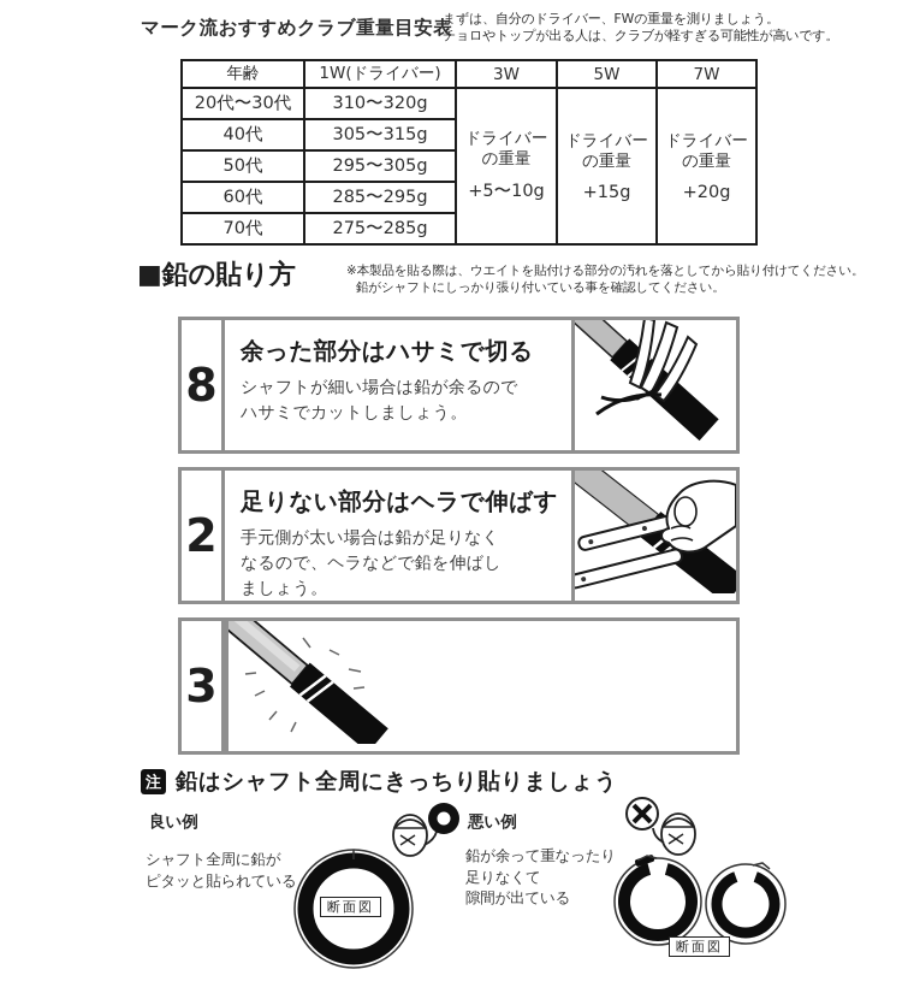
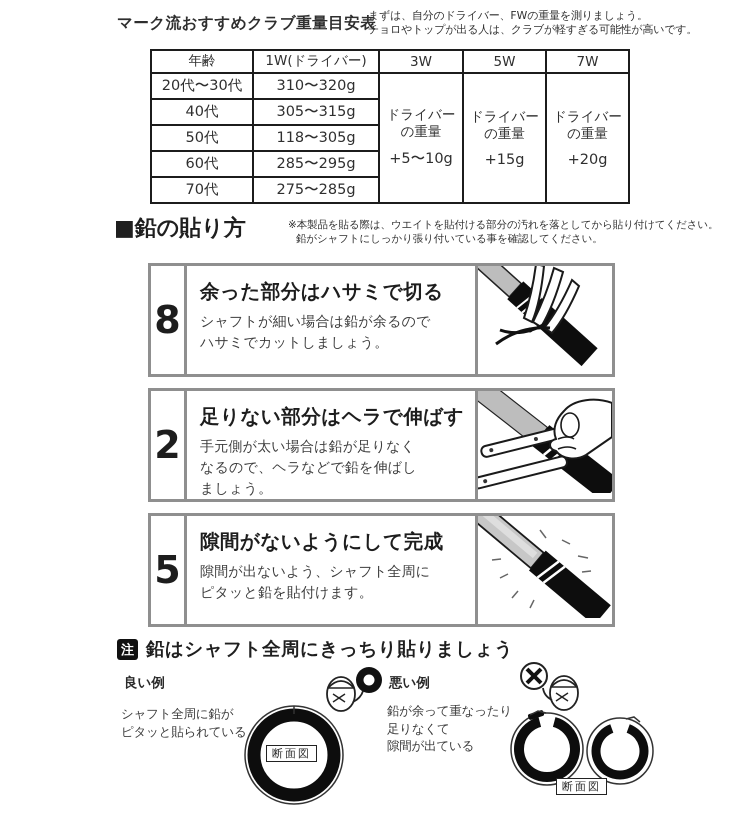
  マーク流おすすめクラブ重量目安表
  まずは、自分のドライバー、FWの重量を測りましょう。
  チョロやトップが出る人は、クラブが軽すぎる可能性が高いです。
  年齢	1W(ドライバー)	3W	5W	7W
  20代〜30代	310〜320g	ドライバー の重量 +5〜10g	ドライバー の重量 +15g	ドライバー の重量 +20g
  40代	305〜315g
- 50代	295〜305g
+ 50代	118〜305g
  60代	285〜295g
  70代	275〜285g
  ■鉛の貼り方
  ※本製品を貼る際は、ウエイトを貼付ける部分の汚れを落としてから貼り付けてください。
  鉛がシャフトにしっかり張り付いている事を確認してください。
  8
  余った部分はハサミで切る
  シャフトが細い場合は鉛が余るので
  ハサミでカットしましょう。
  2
  足りない部分はヘラで伸ばす
  手元側が太い場合は鉛が足りなく
  なるので、ヘラなどで鉛を伸ばし
  ましょう。
- 3
+ 5
+ 隙間がないようにして完成
+ 隙間が出ないよう、シャフト全周に
+ ピタッと鉛を貼付けます。
  注
  鉛はシャフト全周にきっちり貼りましょう
  良い例
  シャフト全周に鉛が
  ピタッと貼られている
  断面図
  悪い例
  鉛が余って重なったり
  足りなくて
  隙間が出ている
  断面図
